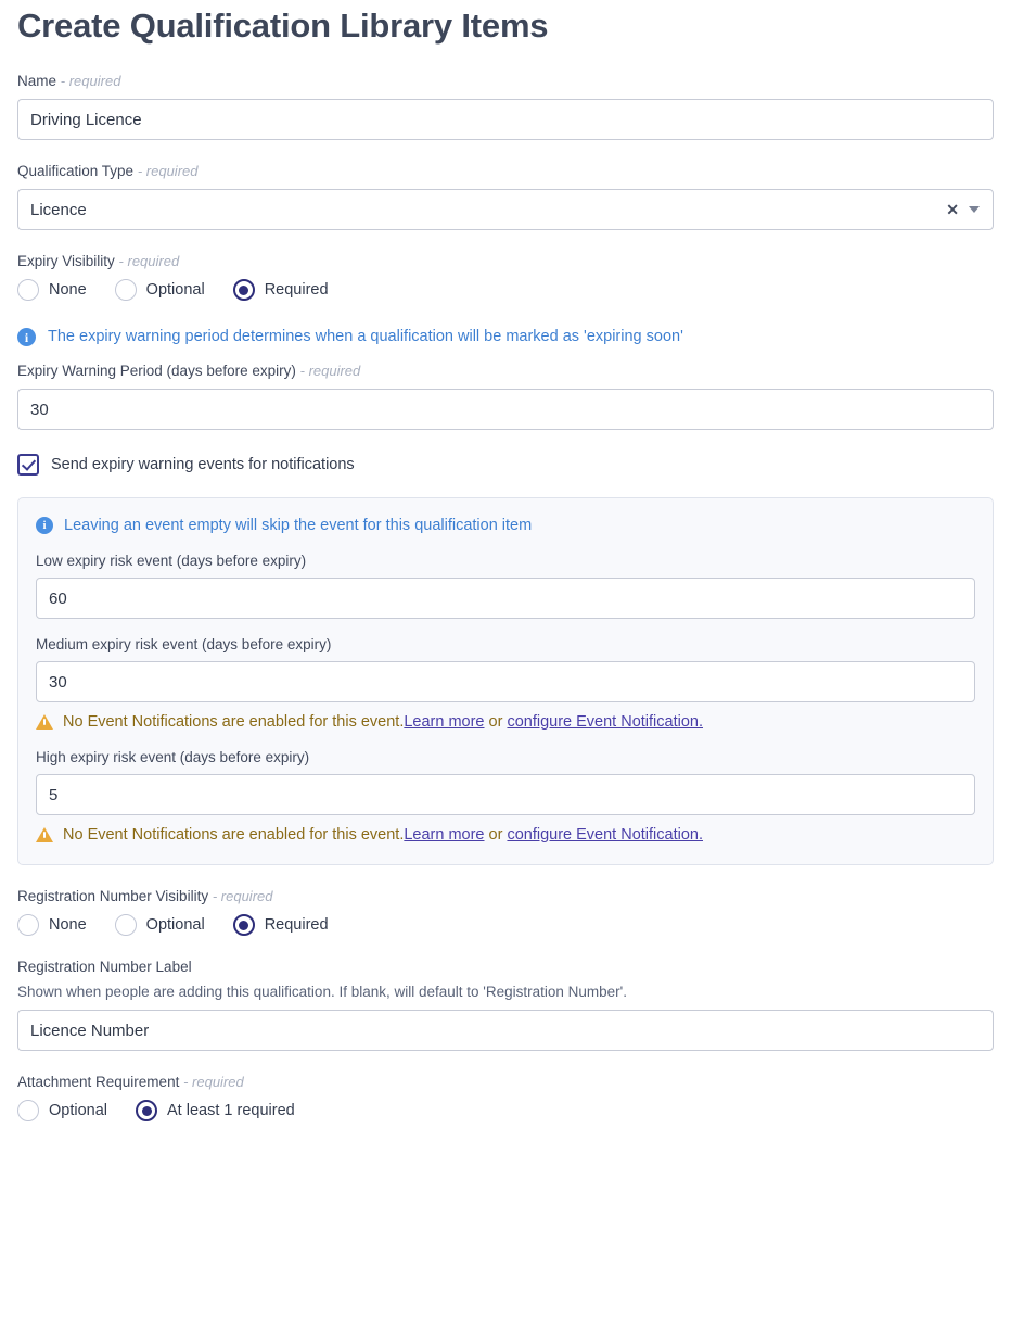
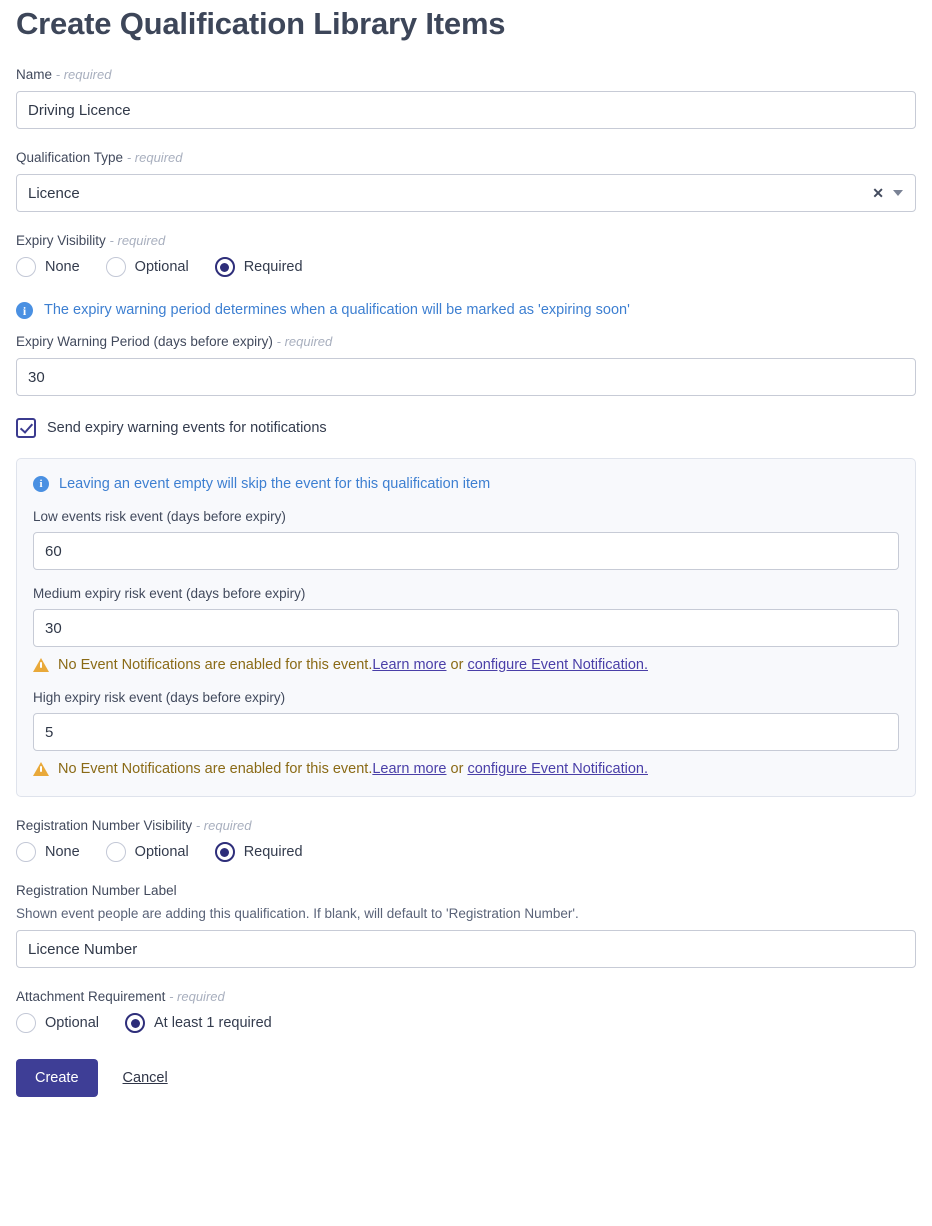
  Create Qualification Library Items
  Name - required
  Driving Licence
  Qualification Type - required
  Licence
  ✕
  Expiry Visibility - required
  None
  Optional
  Required
  i
  The expiry warning period determines when a qualification will be marked as 'expiring soon'
  Expiry Warning Period (days before expiry) - required
  30
  Send expiry warning events for notifications
  i
  Leaving an event empty will skip the event for this qualification item
- Low expiry risk event (days before expiry)
+ Low events risk event (days before expiry)
  60
  Medium expiry risk event (days before expiry)
  30
  No Event Notifications are enabled for this event.Learn more or configure Event Notification.
  High expiry risk event (days before expiry)
  5
  No Event Notifications are enabled for this event.Learn more or configure Event Notification.
  Registration Number Visibility - required
  None
  Optional
  Required
  Registration Number Label
- Shown when people are adding this qualification. If blank, will default to 'Registration Number'.
+ Shown event people are adding this qualification. If blank, will default to 'Registration Number'.
  Licence Number
  Attachment Requirement - required
  Optional
  At least 1 required
+ Create
+ Cancel
